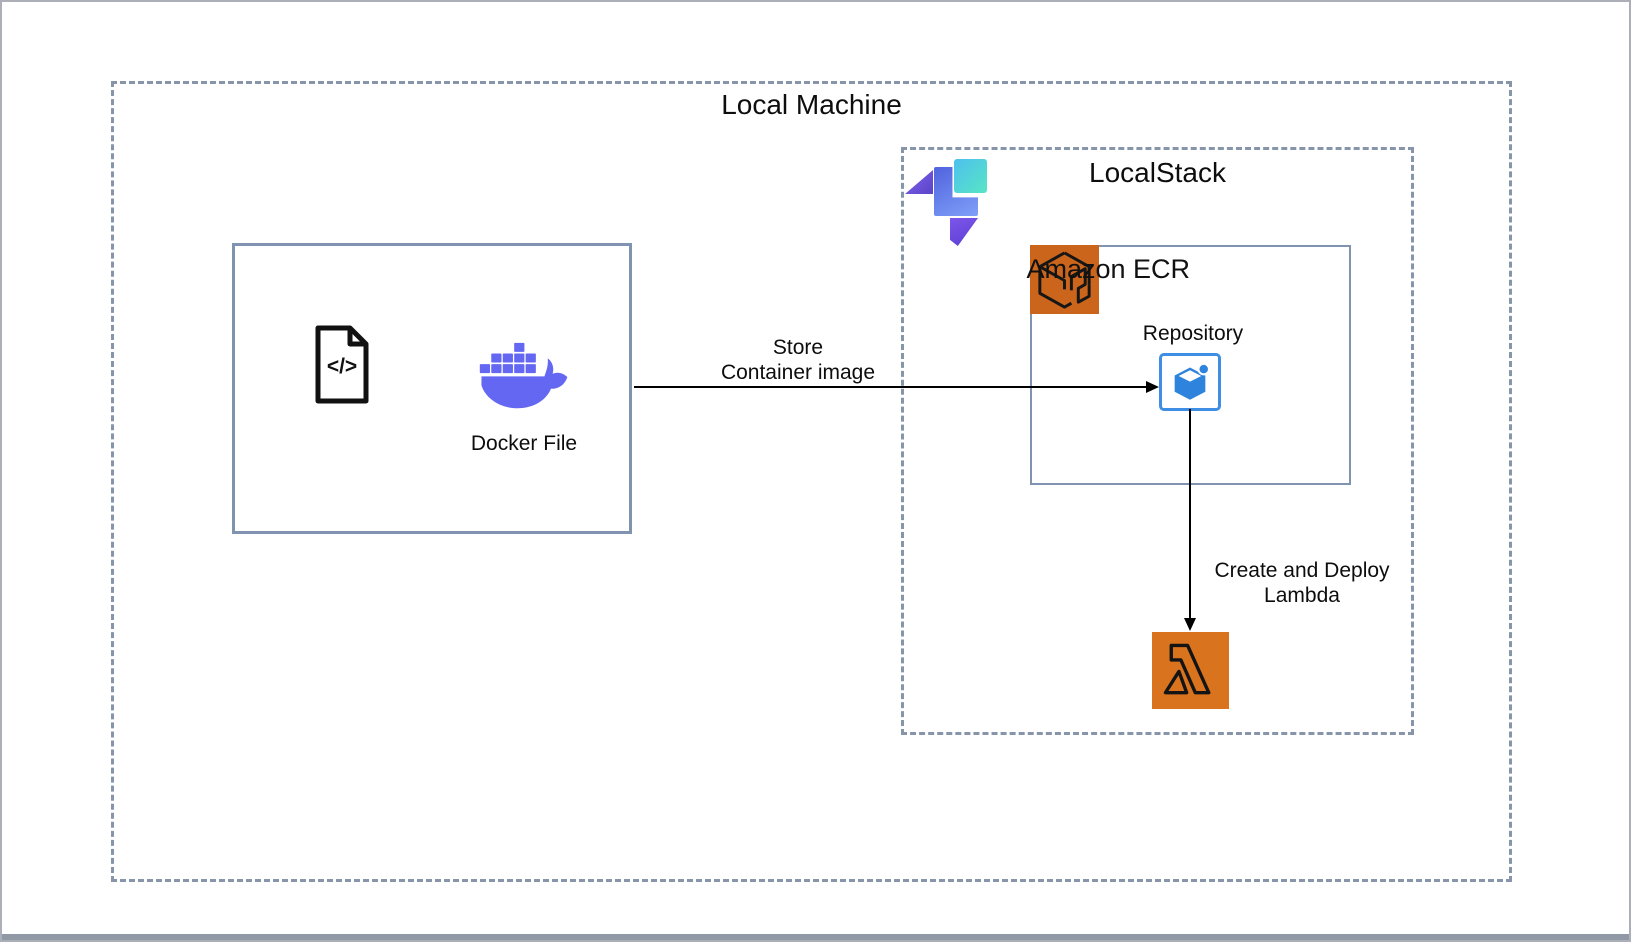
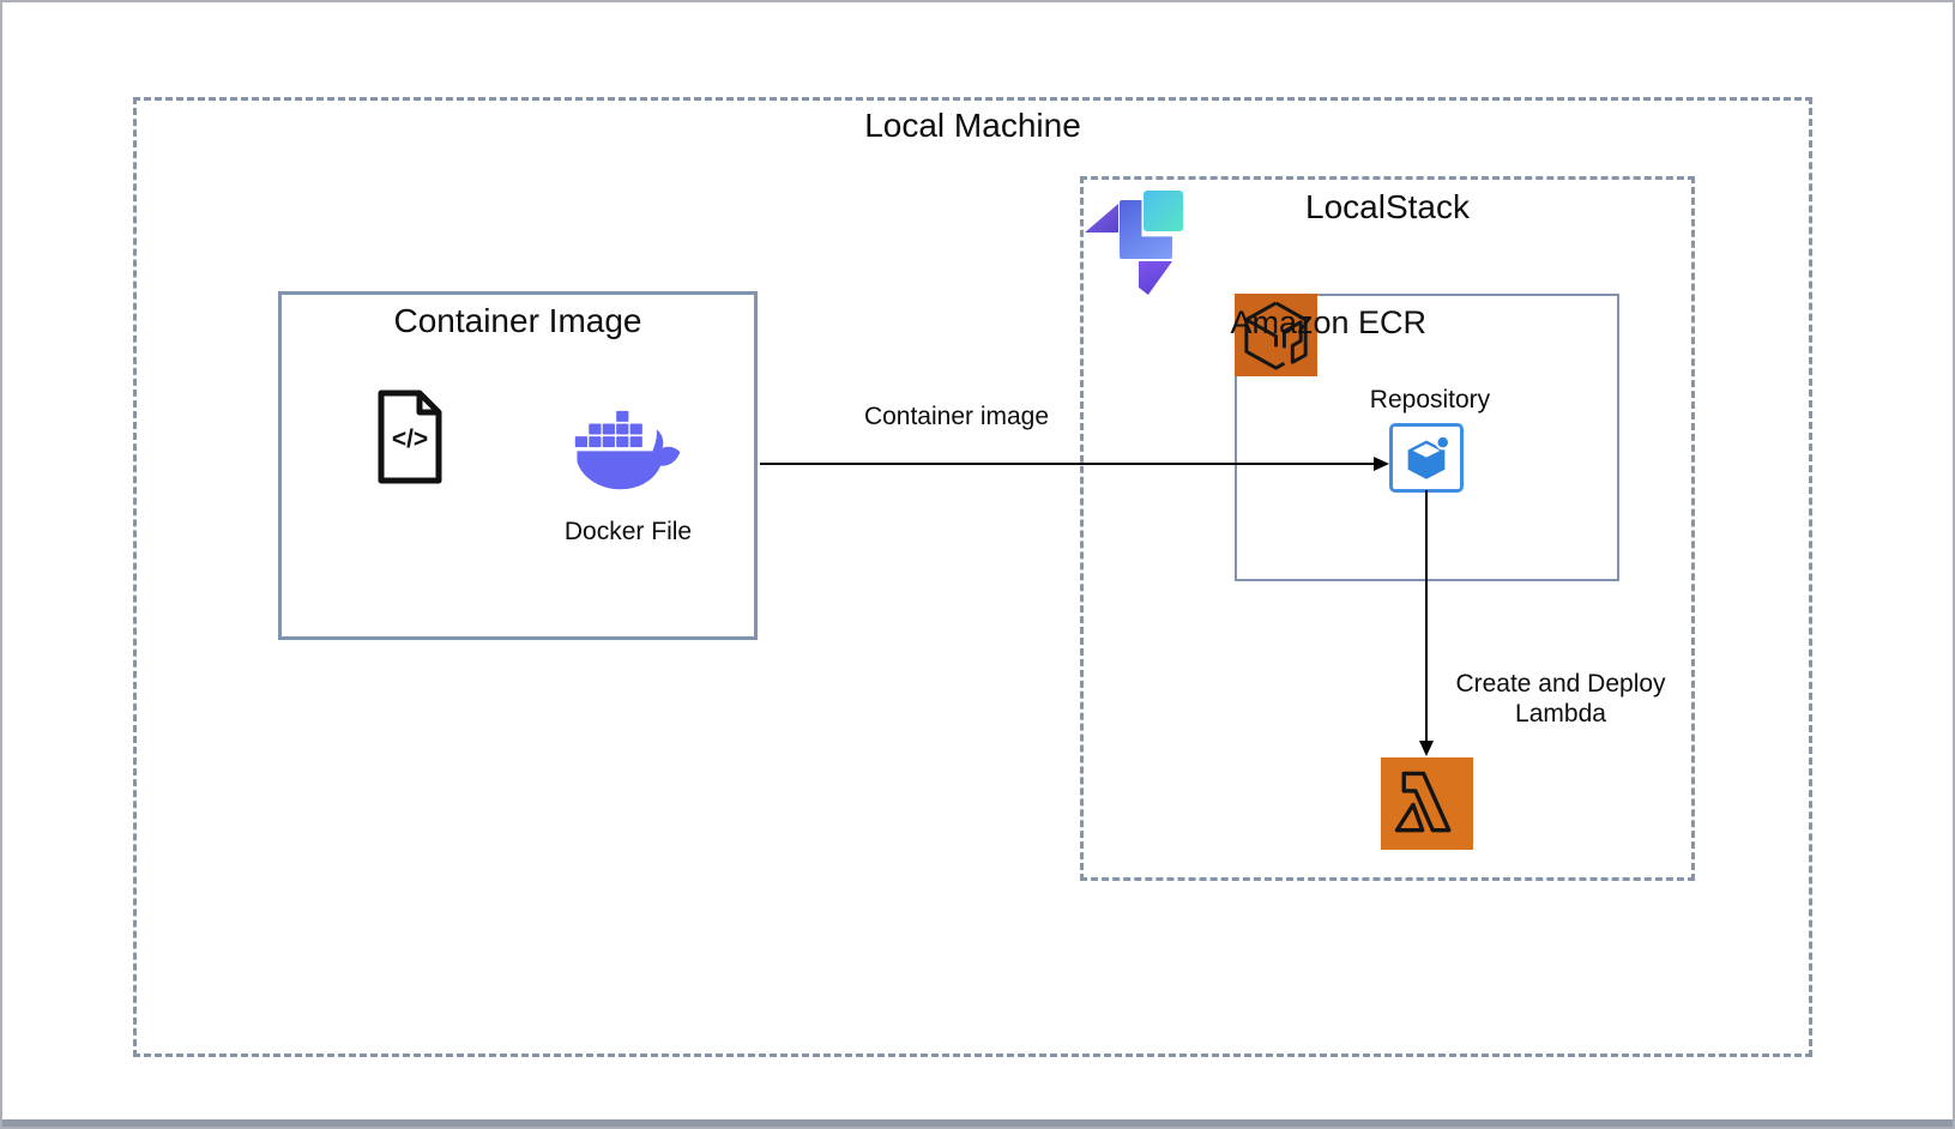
  Local Machine
+ Container Image
  </>
  Docker File
  LocalStack
  Amazon ECR
  Repository
- Store
  Container image
  Create and Deploy
  Lambda
